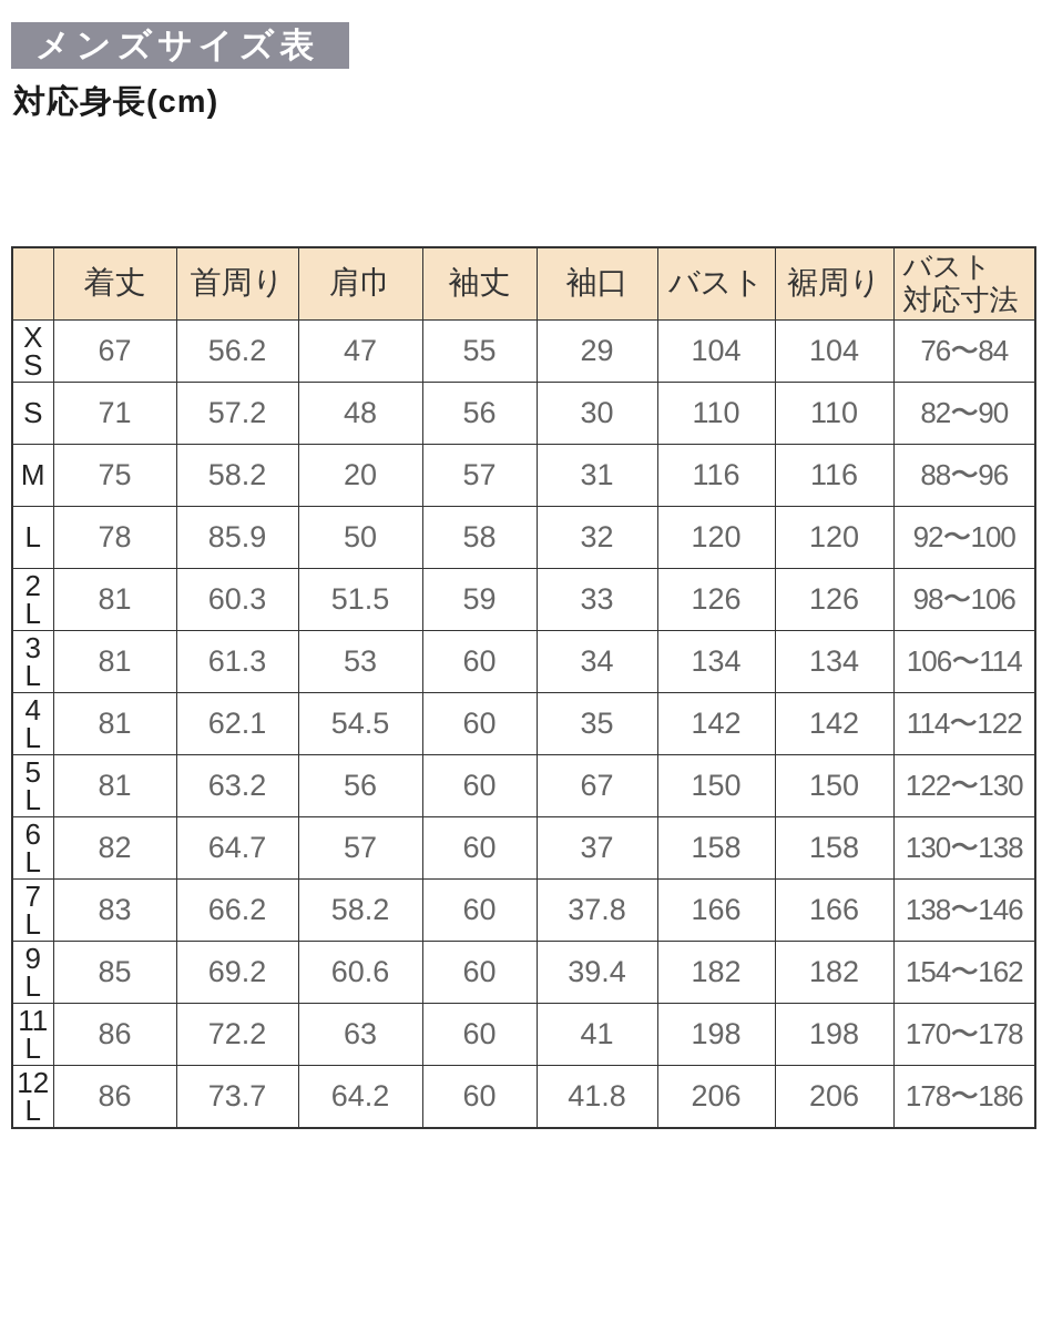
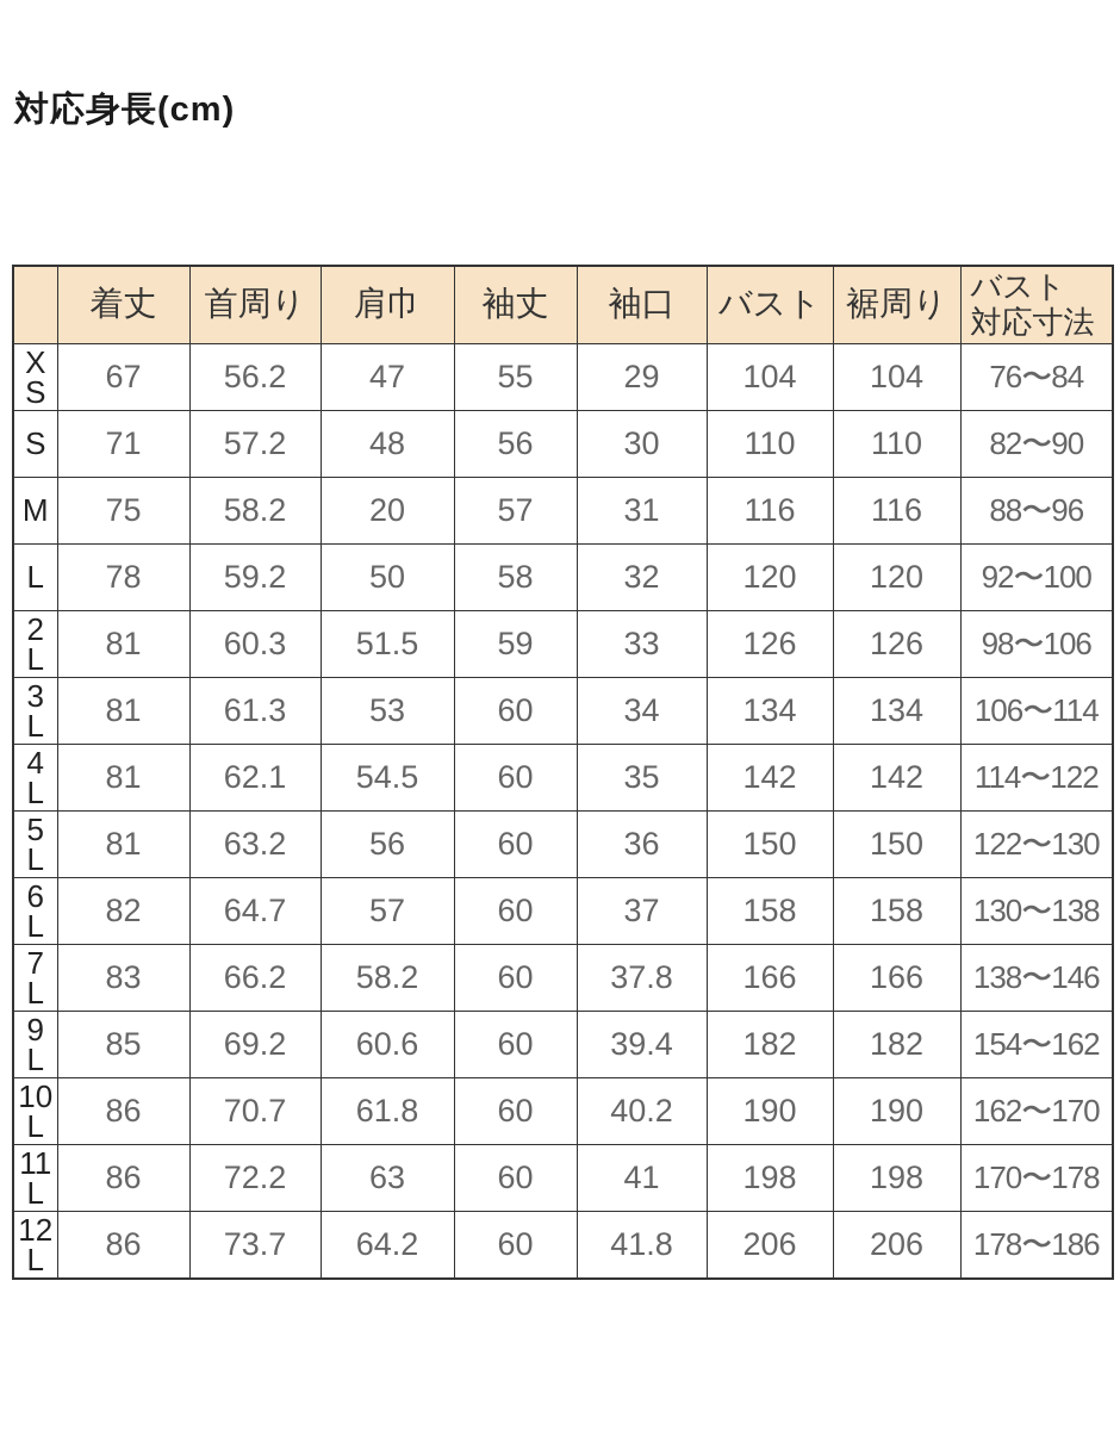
- メンズサイズ表
  対応身長(cm)
  	着丈	首周り	肩巾	袖丈	袖口	バスト	裾周り	バスト対応寸法
  XS	67	56.2	47	55	29	104	104	76〜84
  S	71	57.2	48	56	30	110	110	82〜90
  M	75	58.2	20	57	31	116	116	88〜96
- L	78	85.9	50	58	32	120	120	92〜100
+ L	78	59.2	50	58	32	120	120	92〜100
  2L	81	60.3	51.5	59	33	126	126	98〜106
  3L	81	61.3	53	60	34	134	134	106〜114
  4L	81	62.1	54.5	60	35	142	142	114〜122
- 5L	81	63.2	56	60	67	150	150	122〜130
+ 5L	81	63.2	56	60	36	150	150	122〜130
  6L	82	64.7	57	60	37	158	158	130〜138
  7L	83	66.2	58.2	60	37.8	166	166	138〜146
  9L	85	69.2	60.6	60	39.4	182	182	154〜162
+ 10L	86	70.7	61.8	60	40.2	190	190	162〜170
  11L	86	72.2	63	60	41	198	198	170〜178
  12L	86	73.7	64.2	60	41.8	206	206	178〜186
